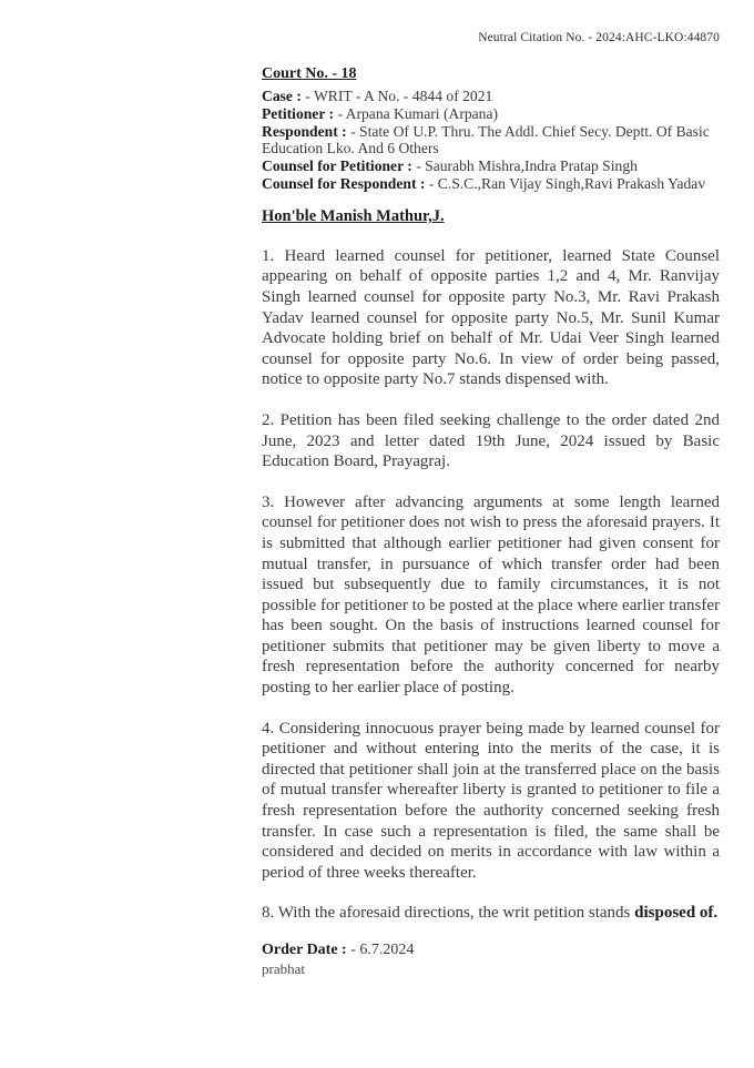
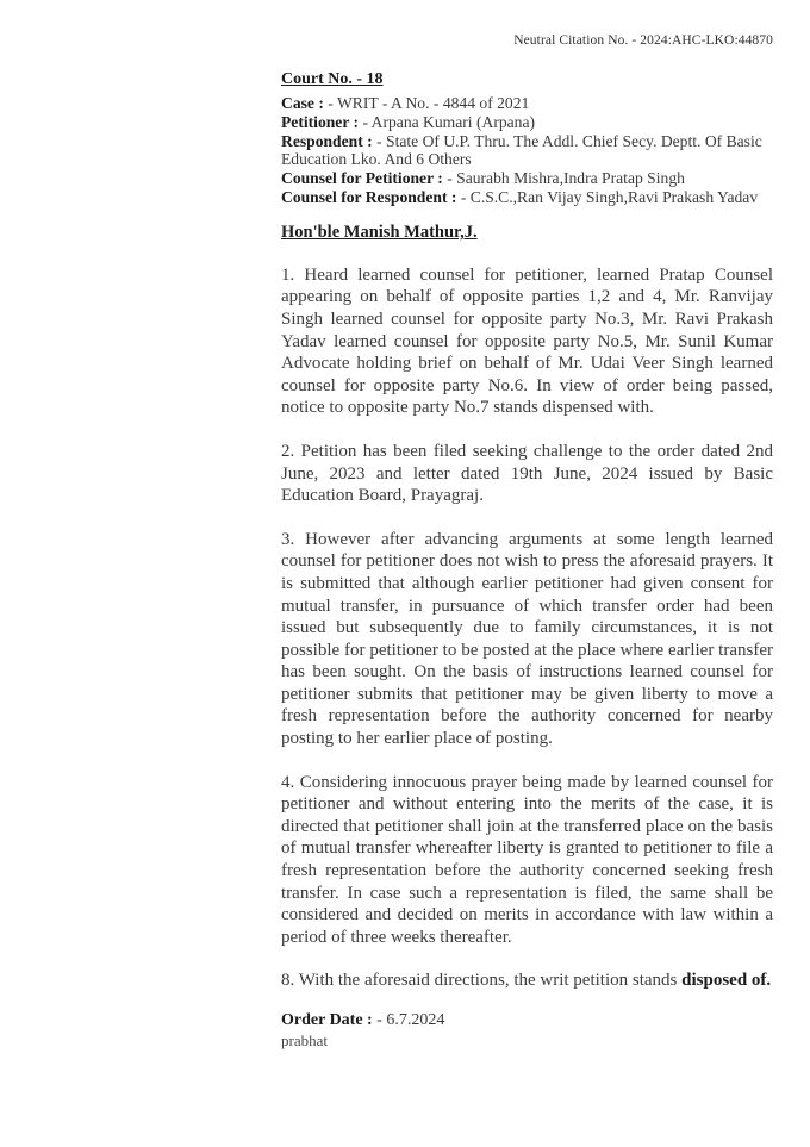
  Neutral Citation No. - 2024:AHC-LKO:44870
  Court No. - 18
  Case : - WRIT - A No. - 4844 of 2021
  Petitioner : - Arpana Kumari (Arpana)
  Respondent : - State Of U.P. Thru. The Addl. Chief Secy. Deptt. Of Basic Education Lko. And 6 Others
  Counsel for Petitioner : - Saurabh Mishra,Indra Pratap Singh
  Counsel for Respondent : - C.S.C.,Ran Vijay Singh,Ravi Prakash Yadav
  Hon'ble Manish Mathur,J.
- 1. Heard learned counsel for petitioner, learned State Counsel appearing on behalf of opposite parties 1,2 and 4, Mr. Ranvijay Singh learned counsel for opposite party No.3, Mr. Ravi Prakash Yadav learned counsel for opposite party No.5, Mr. Sunil Kumar Advocate holding brief on behalf of Mr. Udai Veer Singh learned counsel for opposite party No.6. In view of order being passed, notice to opposite party No.7 stands dispensed with.
+ 1. Heard learned counsel for petitioner, learned Pratap Counsel appearing on behalf of opposite parties 1,2 and 4, Mr. Ranvijay Singh learned counsel for opposite party No.3, Mr. Ravi Prakash Yadav learned counsel for opposite party No.5, Mr. Sunil Kumar Advocate holding brief on behalf of Mr. Udai Veer Singh learned counsel for opposite party No.6. In view of order being passed, notice to opposite party No.7 stands dispensed with.
  2. Petition has been filed seeking challenge to the order dated 2nd June, 2023 and letter dated 19th June, 2024 issued by Basic Education Board, Prayagraj.
  3. However after advancing arguments at some length learned counsel for petitioner does not wish to press the aforesaid prayers. It is submitted that although earlier petitioner had given consent for mutual transfer, in pursuance of which transfer order had been issued but subsequently due to family circumstances, it is not possible for petitioner to be posted at the place where earlier transfer has been sought. On the basis of instructions learned counsel for petitioner submits that petitioner may be given liberty to move a fresh representation before the authority concerned for nearby posting to her earlier place of posting.
  4. Considering innocuous prayer being made by learned counsel for petitioner and without entering into the merits of the case, it is directed that petitioner shall join at the transferred place on the basis of mutual transfer whereafter liberty is granted to petitioner to file a fresh representation before the authority concerned seeking fresh transfer. In case such a representation is filed, the same shall be considered and decided on merits in accordance with law within a period of three weeks thereafter.
  8. With the aforesaid directions, the writ petition stands disposed of.
  Order Date : - 6.7.2024
  prabhat
